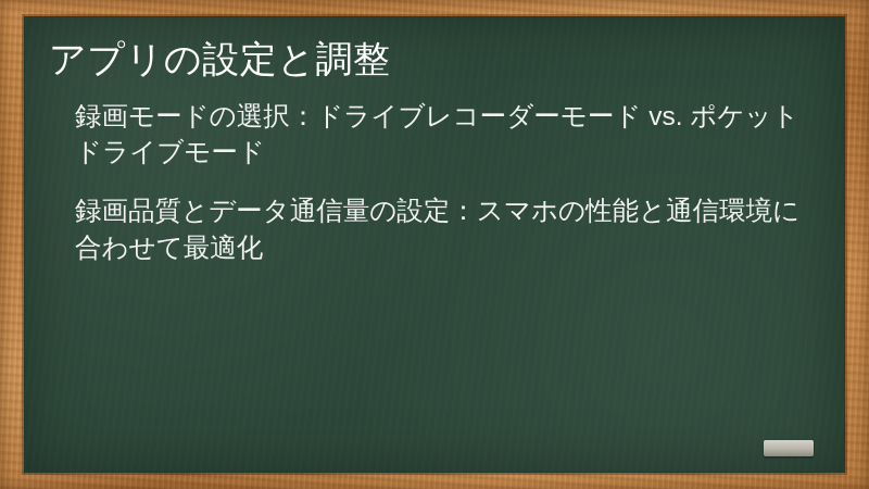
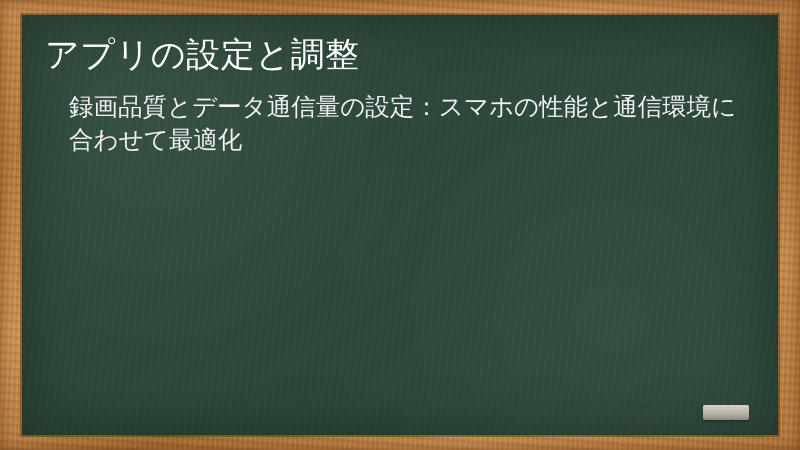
  アプリの設定と調整
- 録画モードの選択：ドライブレコーダーモード vs. ポケットドライブモード
  録画品質とデータ通信量の設定：スマホの性能と通信環境に合わせて最適化
